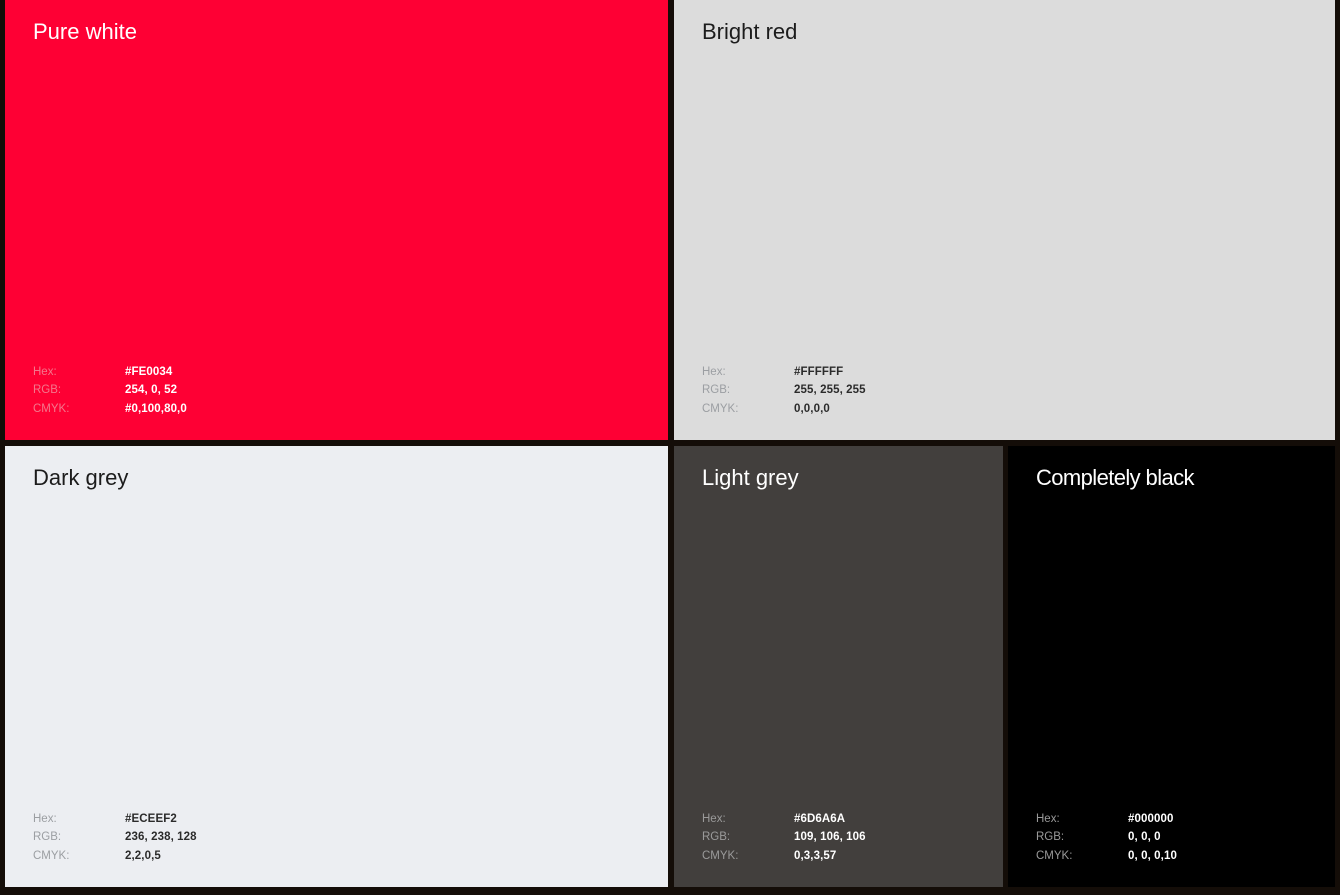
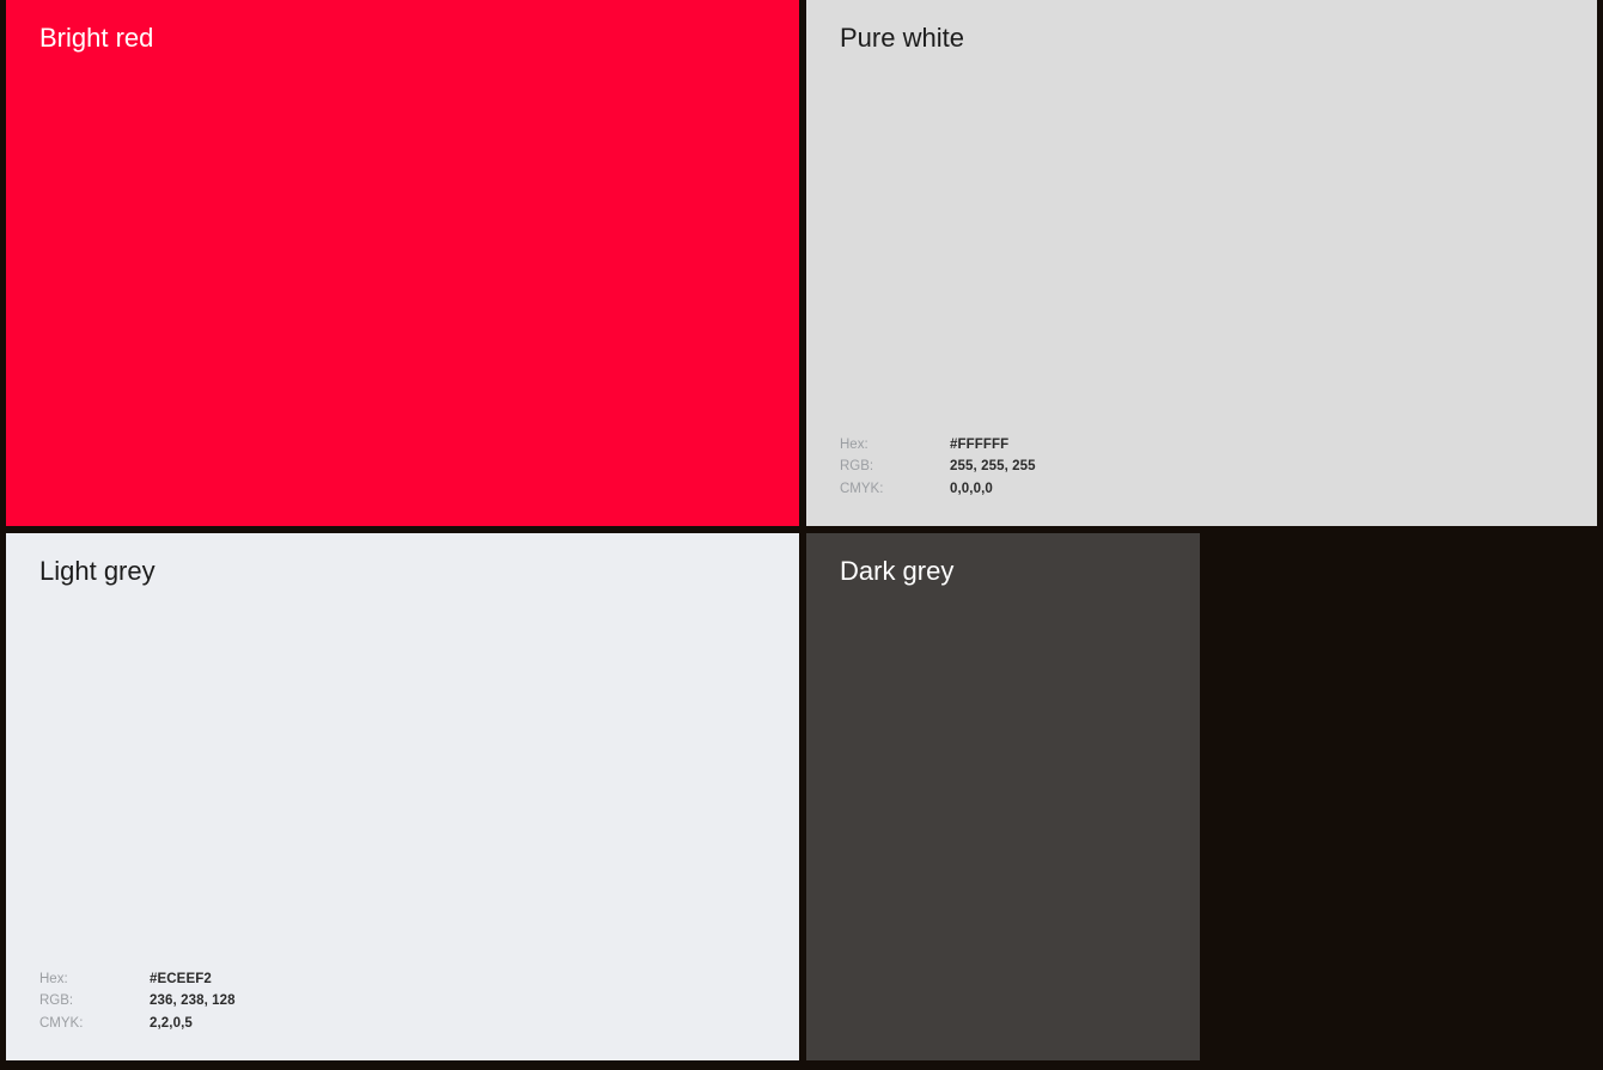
- Pure white
+ Bright red
- Hex: #FE0034
- RGB: 254, 0, 52
- CMYK: #0,100,80,0
- Bright red
+ Pure white
  Hex: #FFFFFF
  RGB: 255, 255, 255
  CMYK: 0,0,0,0
- Dark grey
+ Light grey
  Hex: #ECEEF2
  RGB: 236, 238, 128
  CMYK: 2,2,0,5
- Light grey
+ Dark grey
- Hex: #6D6A6A
- RGB: 109, 106, 106
- CMYK: 0,3,3,57
- Completely black
- Hex: #000000
- RGB: 0, 0, 0
- CMYK: 0, 0, 0,10
